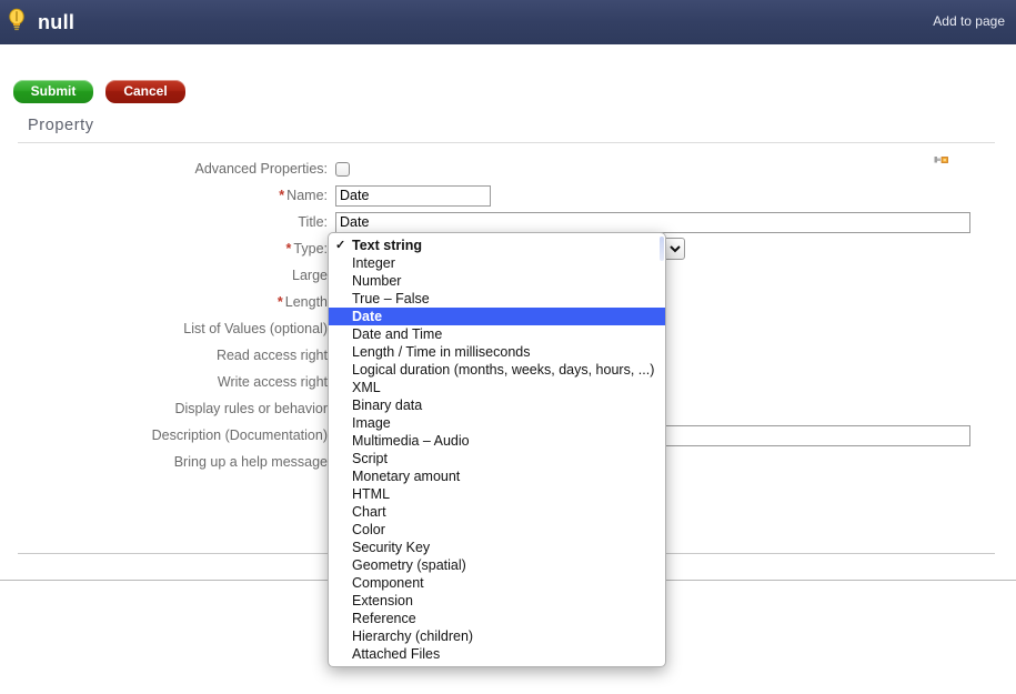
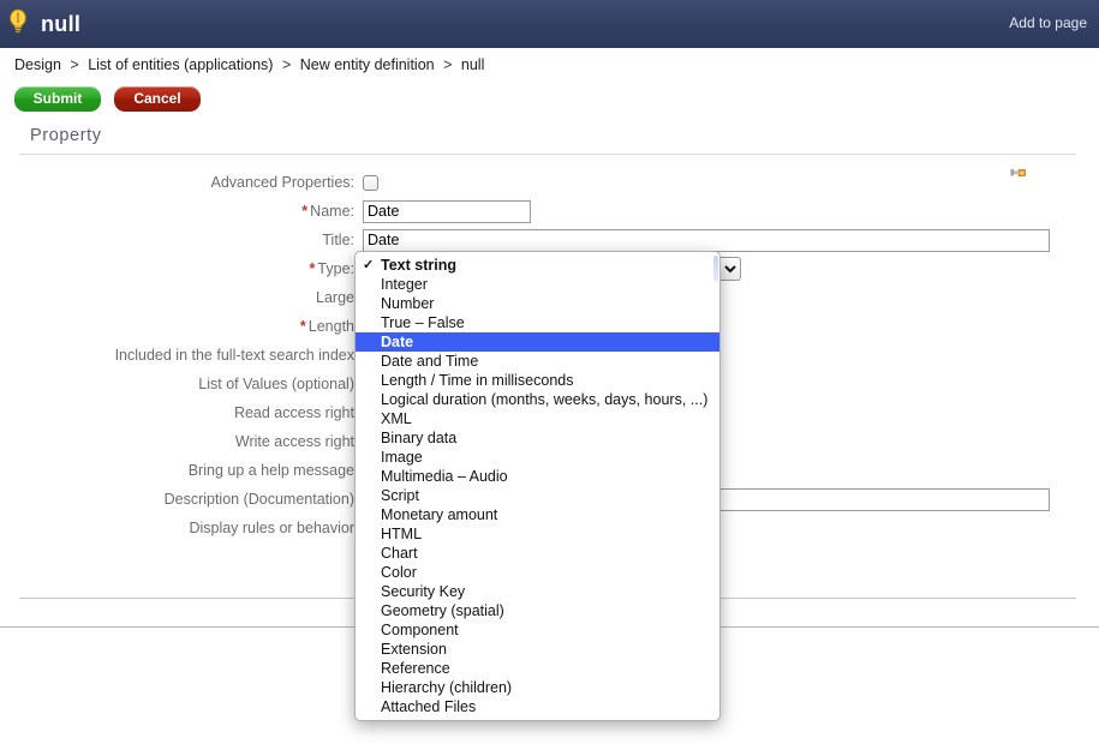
  null
  Add to page
+ Design > List of entities (applications) > New entity definition > null
  Submit
  Cancel
  Property
  Advanced Properties:
  * Name:
  Date
  Title:
  Date
  * Type:
  Large
  * Length
+ Included in the full-text search index
  List of Values (optional)
  Read access right
  Write access right
- Display rules or behavior
+ Bring up a help message
  Description (Documentation)
- Bring up a help message
+ Display rules or behavior
  ✓
  Text string
  Integer
  Number
  True – False
  Date
  Date and Time
  Length / Time in milliseconds
  Logical duration (months, weeks, days, hours, ...)
  XML
  Binary data
  Image
  Multimedia – Audio
  Script
  Monetary amount
  HTML
  Chart
  Color
  Security Key
  Geometry (spatial)
  Component
  Extension
  Reference
  Hierarchy (children)
  Attached Files
